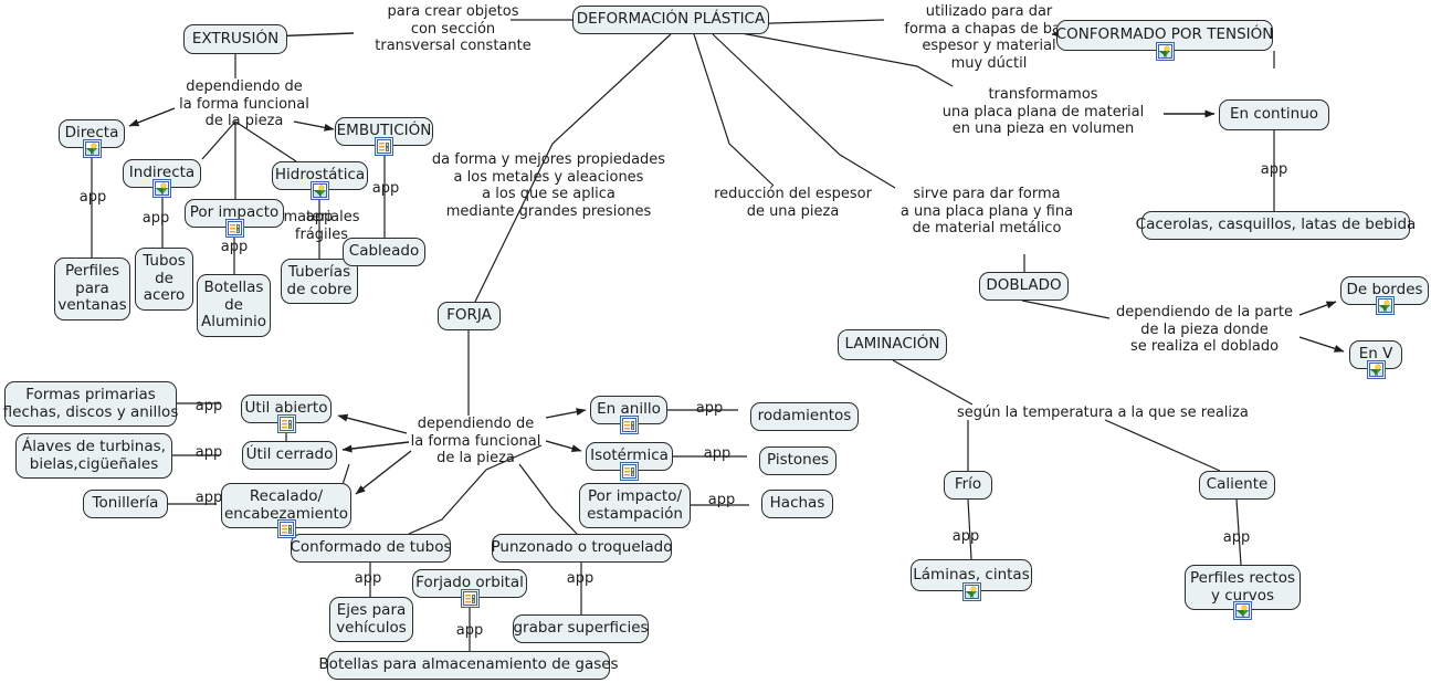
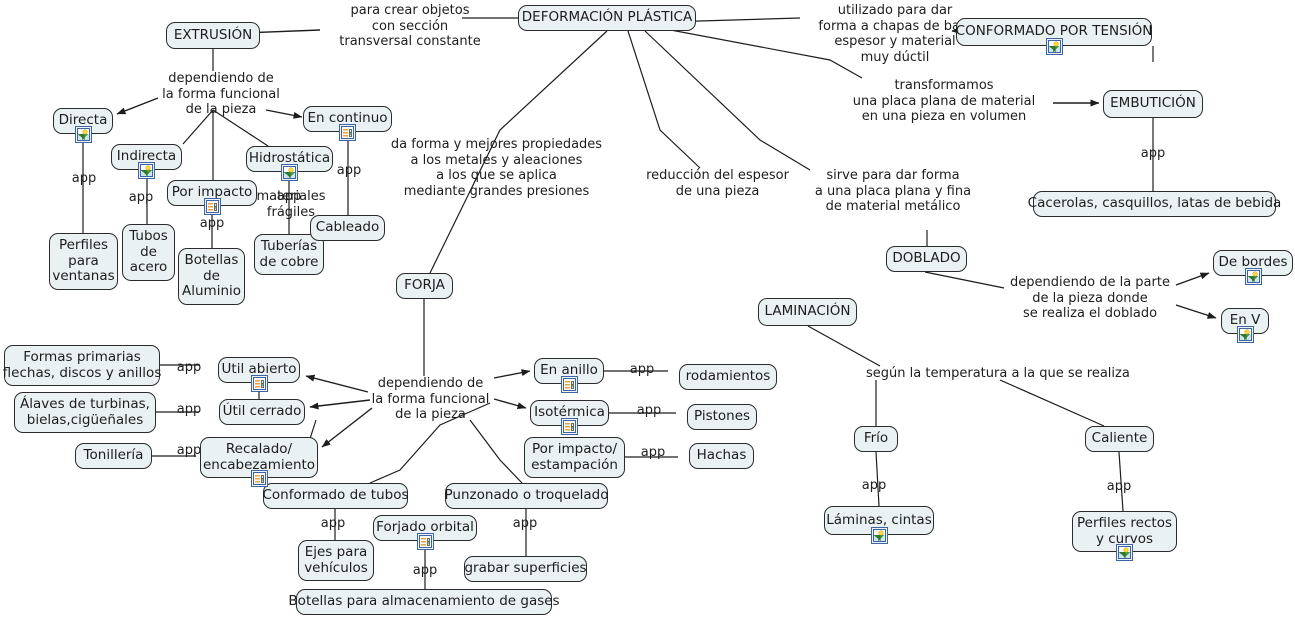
  DEFORMACIÓN PLÁSTICA
  EXTRUSIÓN
  CONFORMADO POR TENSIÓN
- En continuo
+ EMBUTICIÓN
  Cacerolas, casquillos, latas de bebida
  Directa
  Indirecta
  Por impacto
  Hidrostática
- EMBUTICIÓN
+ En continuo
  Perfiles
  para
  ventanas
  Tubos
  de
  acero
  Botellas
  de
  Aluminio
  Tuberías
  de cobre
  Cableado
  FORJA
  LAMINACIÓN
  DOBLADO
  De bordes
  En V
  Util abierto
  Útil cerrado
  Recalado/
  encabezamiento
  Formas primarias
  flechas, discos y anillos
  Álaves de turbinas,
  bielas,cigüeñales
  Tonillería
  En anillo
  Isotérmica
  Por impacto/
  estampación
  rodamientos
  Pistones
  Hachas
  Conformado de tubos
  Punzonado o troquelado
  Forjado orbital
  Ejes para
  vehículos
  grabar superficies
  Botellas para almacenamiento de gases
  Frío
  Caliente
  Láminas, cintas
  Perfiles rectos
  y curvos
  para crear objetos
  con sección
  transversal constante
  utilizado para dar
  forma a chapas de b
  espesor y material
  muy dúctil
  transformamos
  una placa plana de material
  en una pieza en volumen
  dependiendo de
  la forma funcional
  de la pieza
  da forma y mejores propiedades
  a los metales y aleaciones
  a los que se aplica
  mediante grandes presiones
  reducción del espesor
  de una pieza
  sirve para dar forma
  a una placa plana y fina
  de material metálico
  dependiendo de la parte
  de la pieza donde
  se realiza el doblado
  dependiendo de
  la forma funcional
  de la pieza
  según la temperatura a la que se realiza
  materiales
  frágiles
  app
  app
  app
  app
  app
  app
  app
  app
  app
  app
  app
  app
  app
  app
  app
  app
  app
